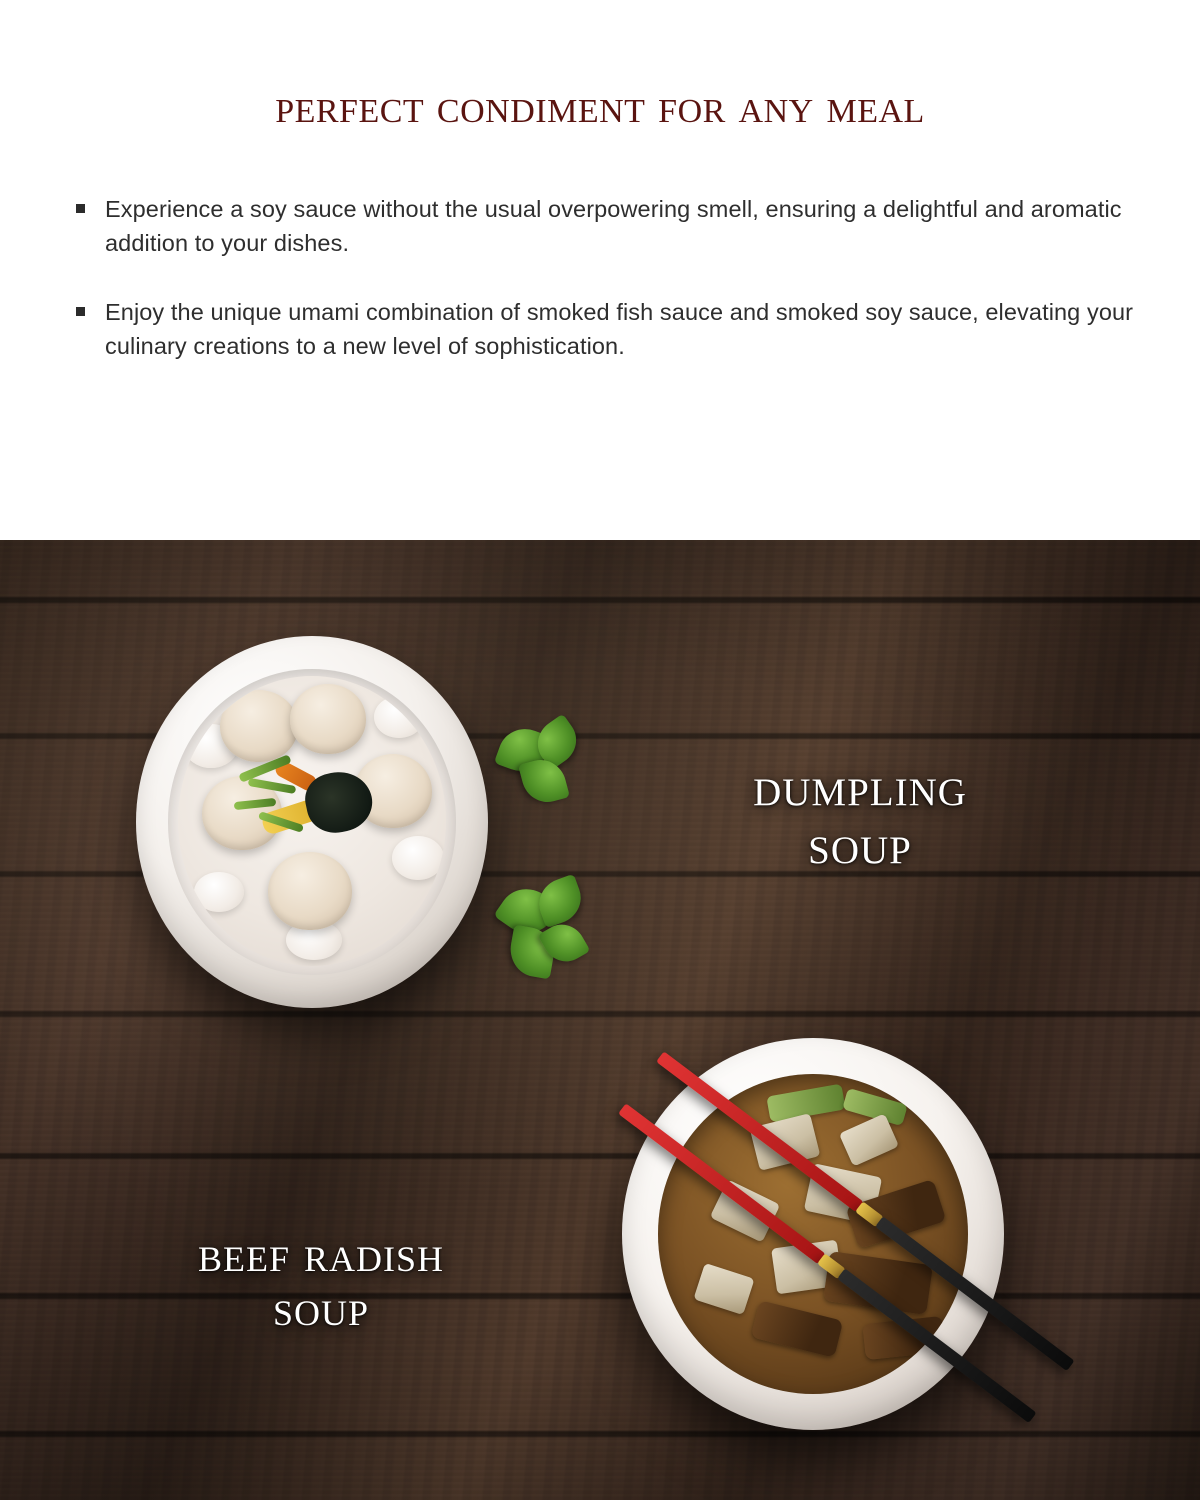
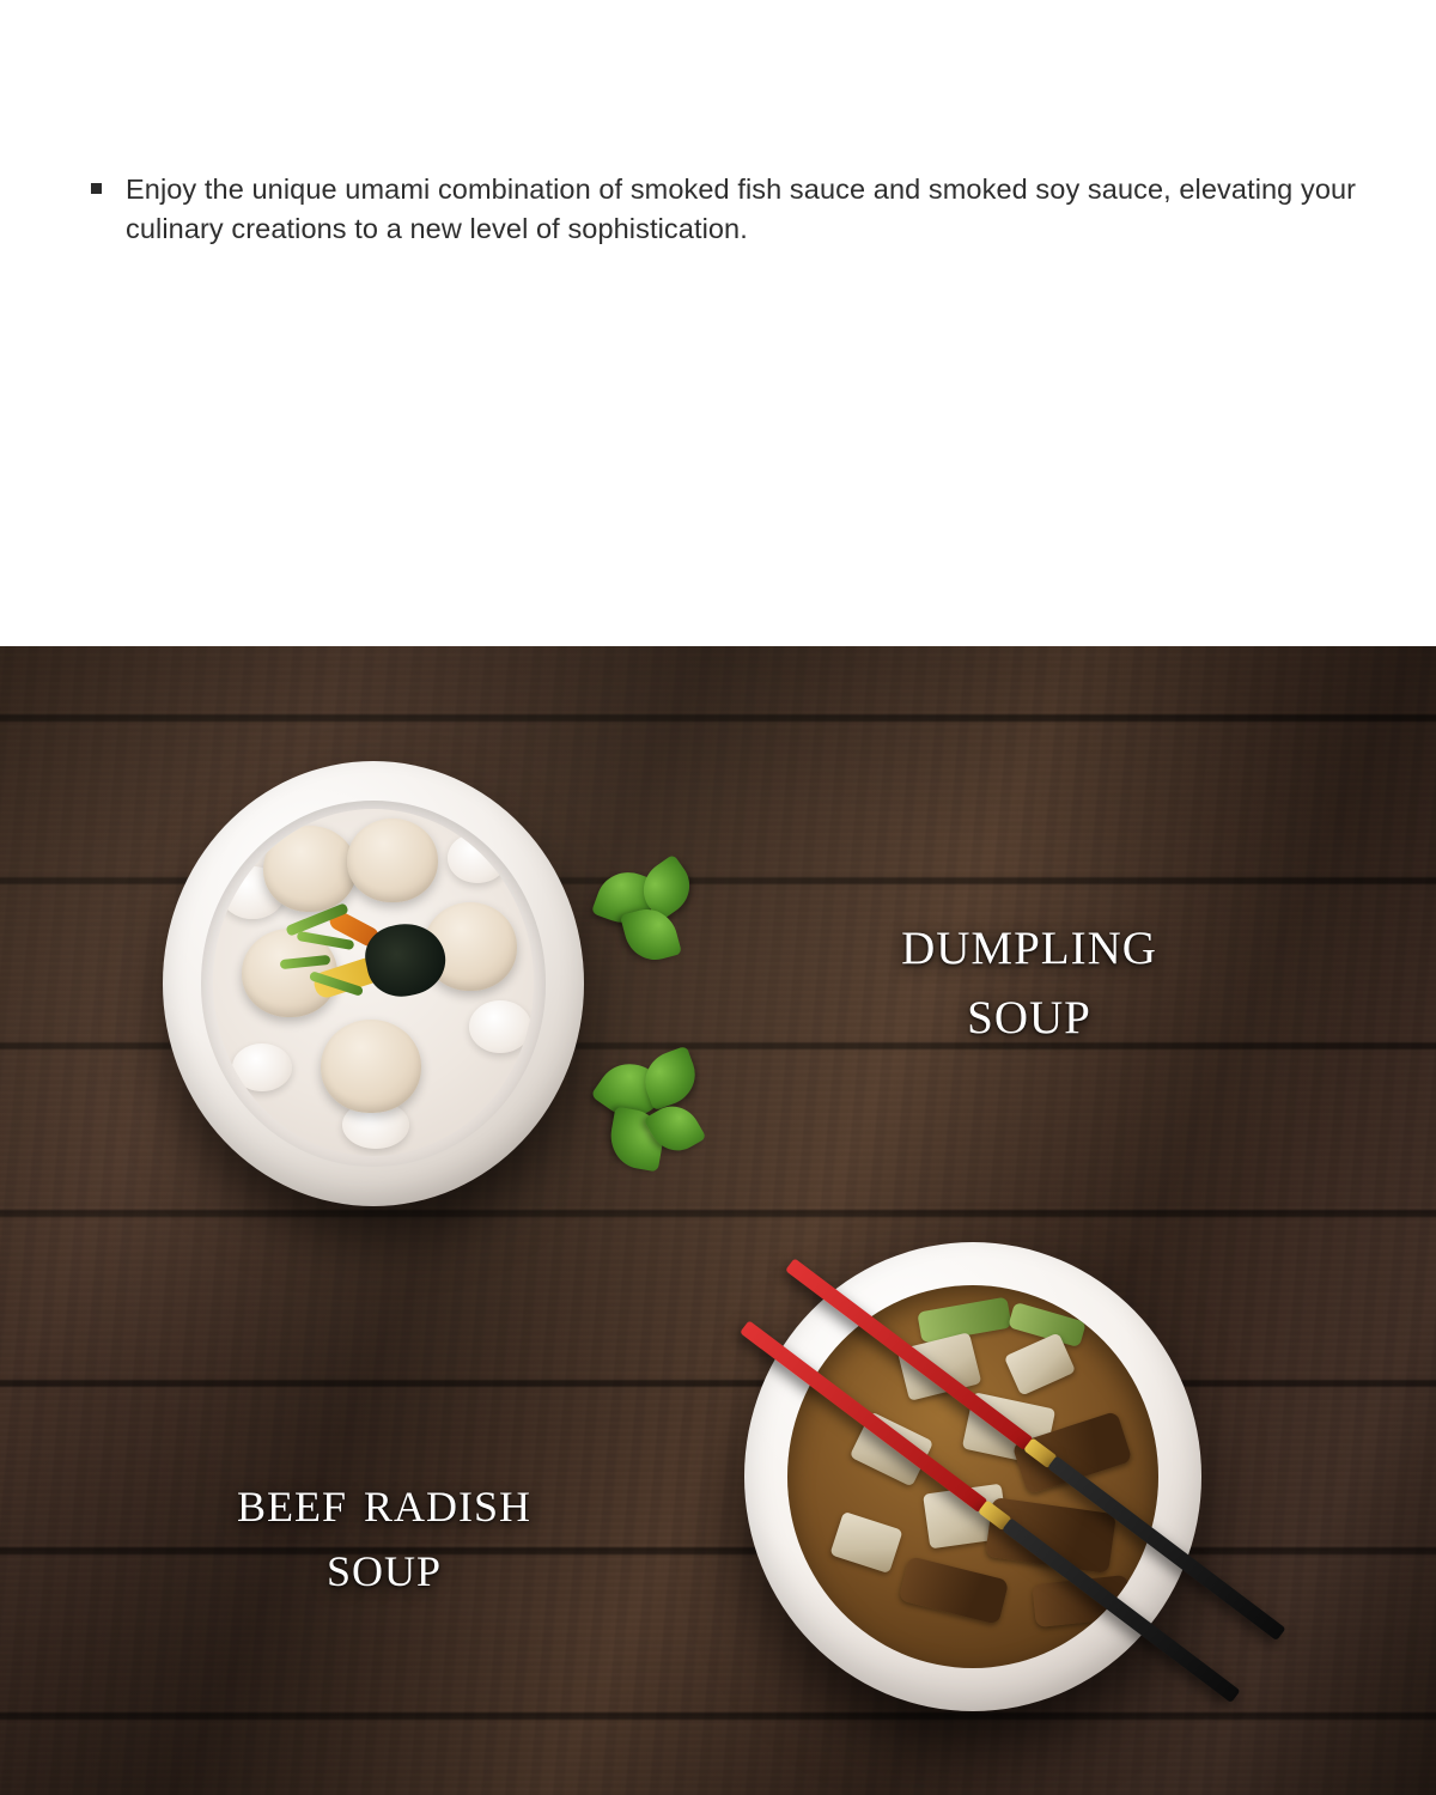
- perfect condiment for any meal
- Experience a soy sauce without the usual overpowering smell, ensuring a delightful and aromatic addition to your dishes.
  Enjoy the unique umami combination of smoked fish sauce and smoked soy sauce, elevating your culinary creations to a new level of sophistication.
  dumpling
  soup
  beef radish
  soup
